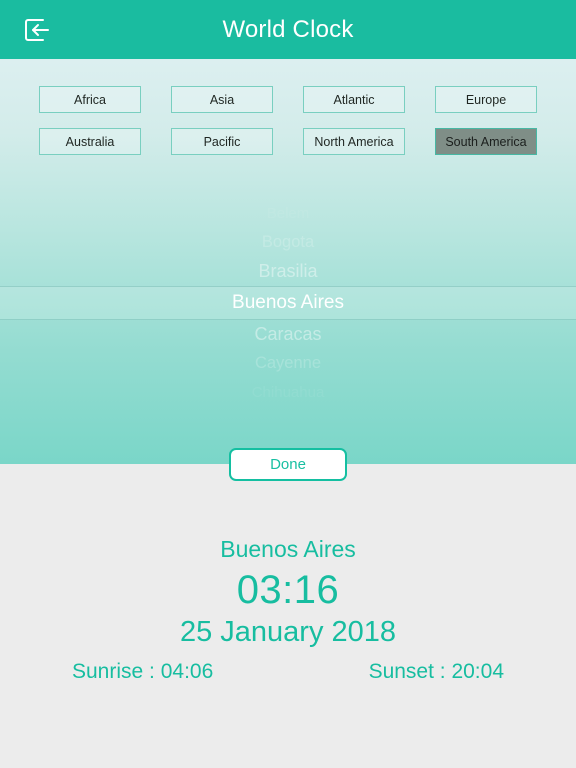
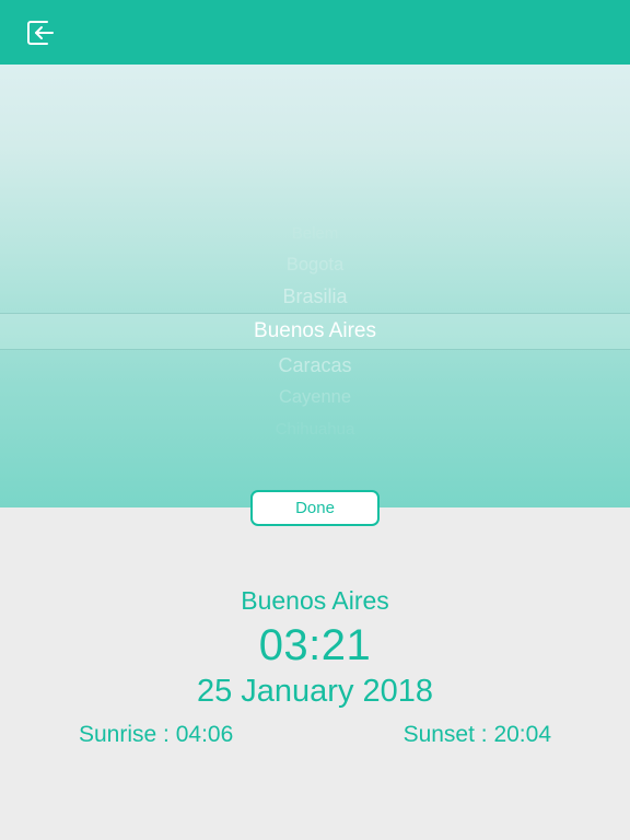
- World Clock
- Africa
- Asia
- Atlantic
- Europe
- Australia
- Pacific
- North America
- South America
  Brasilia
  Buenos Aires
  Caracas
  Cayenne
  Done
  Buenos Aires
- 03:16
+ 03:21
  25 January 2018
  Sunrise : 04:06
  Sunset : 20:04
